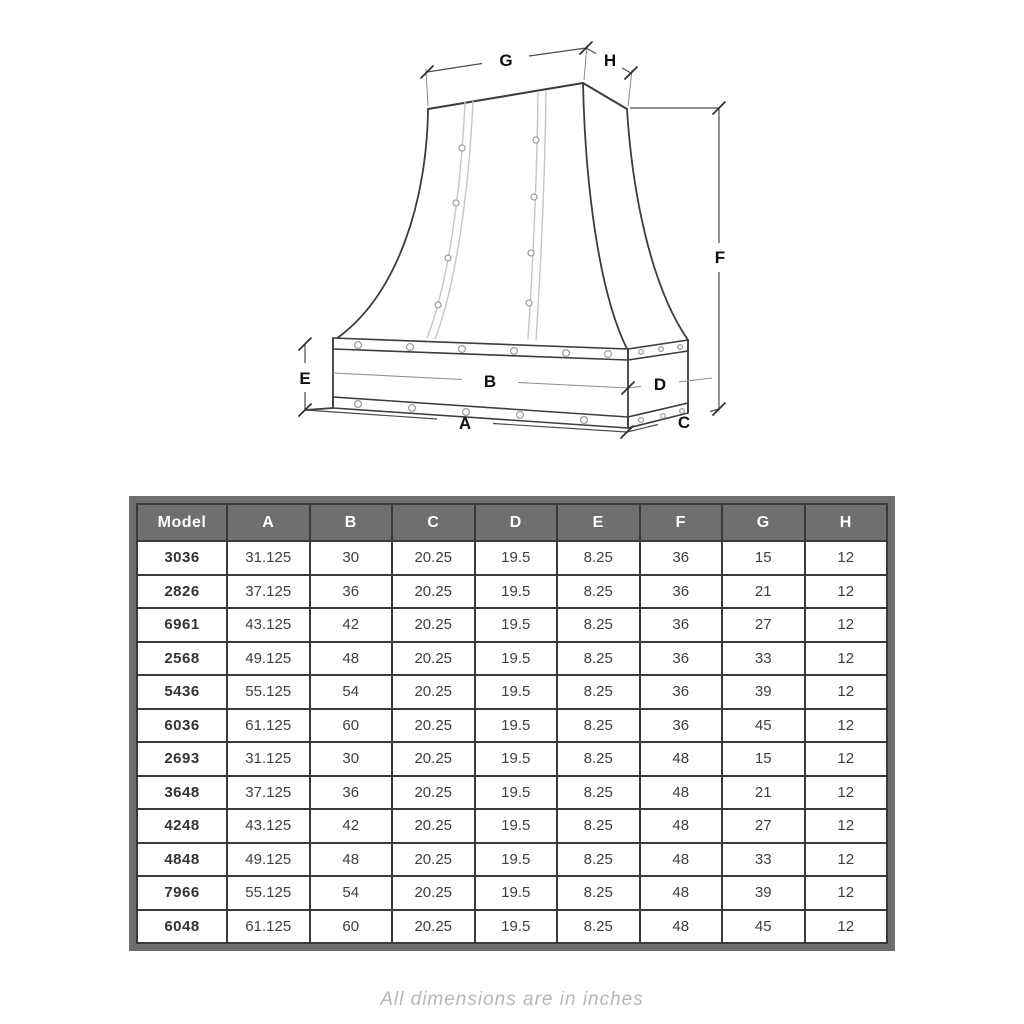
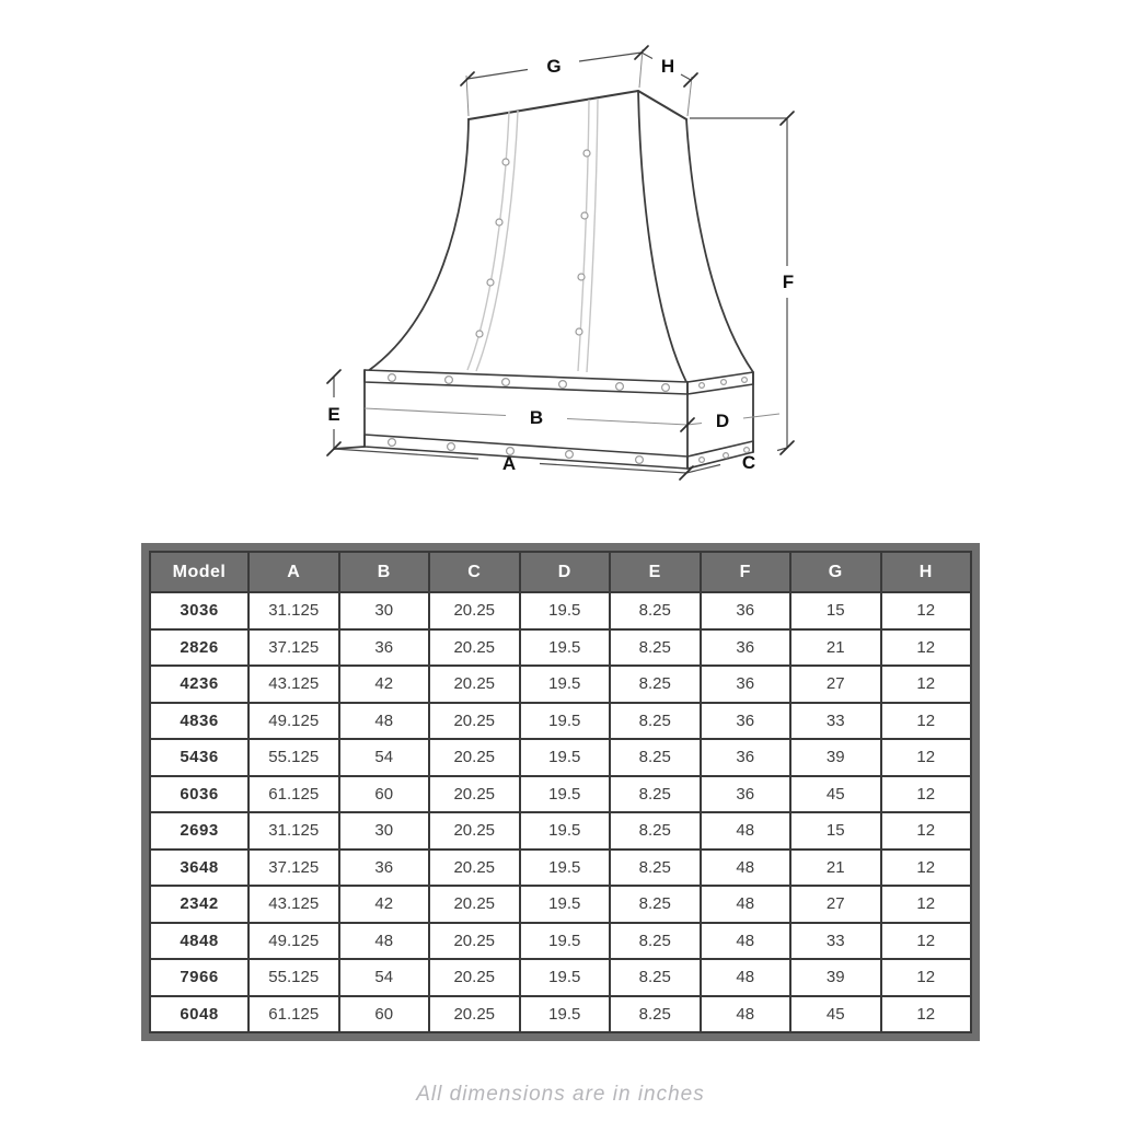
  G
  H
  F
  E
  B
  D
  A
  C
  Model	A	B	C	D	E	F	G	H
  3036	31.125	30	20.25	19.5	8.25	36	15	12
  2826	37.125	36	20.25	19.5	8.25	36	21	12
- 6961	43.125	42	20.25	19.5	8.25	36	27	12
+ 4236	43.125	42	20.25	19.5	8.25	36	27	12
- 2568	49.125	48	20.25	19.5	8.25	36	33	12
+ 4836	49.125	48	20.25	19.5	8.25	36	33	12
  5436	55.125	54	20.25	19.5	8.25	36	39	12
  6036	61.125	60	20.25	19.5	8.25	36	45	12
  2693	31.125	30	20.25	19.5	8.25	48	15	12
  3648	37.125	36	20.25	19.5	8.25	48	21	12
- 4248	43.125	42	20.25	19.5	8.25	48	27	12
+ 2342	43.125	42	20.25	19.5	8.25	48	27	12
  4848	49.125	48	20.25	19.5	8.25	48	33	12
  7966	55.125	54	20.25	19.5	8.25	48	39	12
  6048	61.125	60	20.25	19.5	8.25	48	45	12
  All dimensions are in inches
